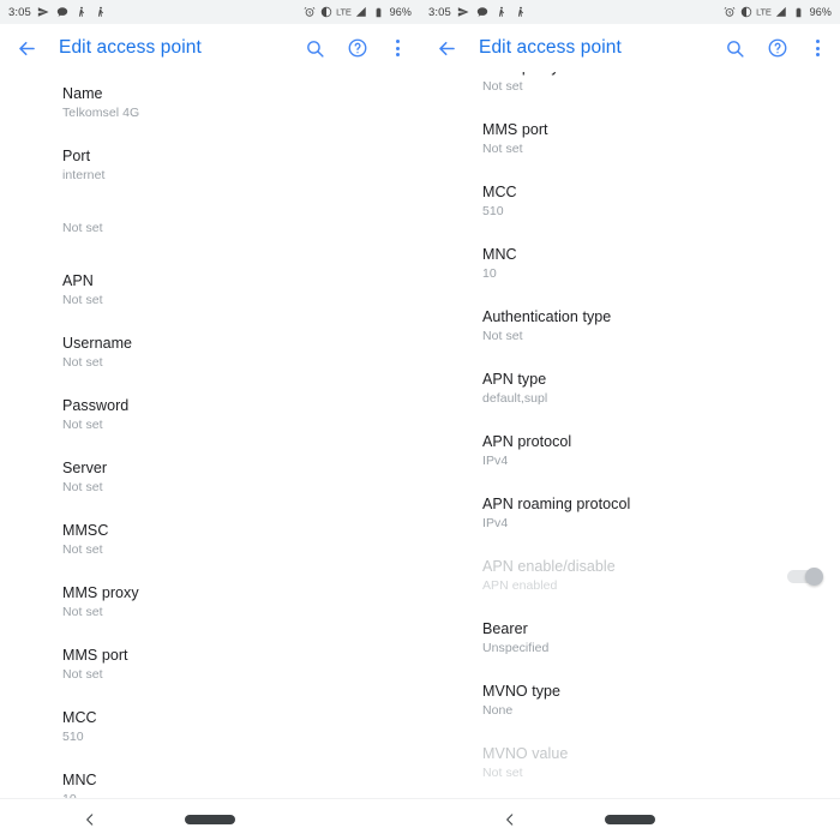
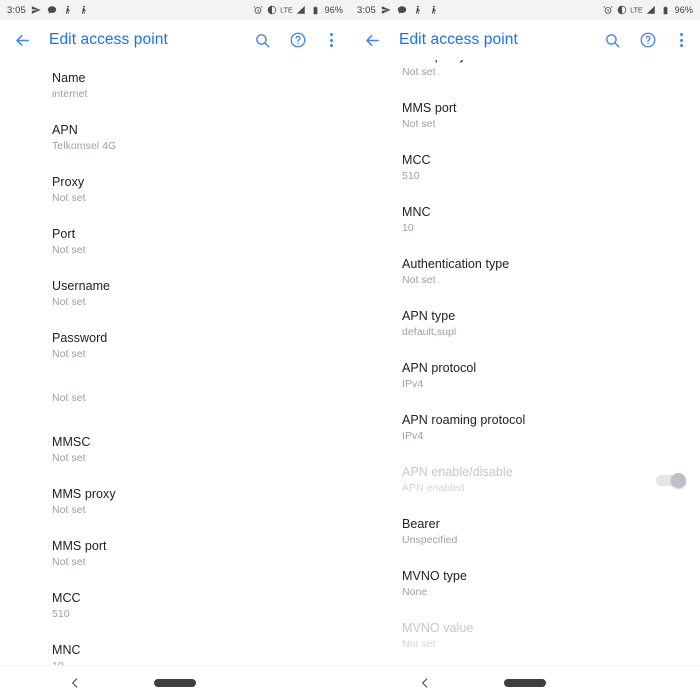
  3:05
  LTE
  96%
  Edit access point
  Name
- Telkomsel 4G
+ internet
- Port
+ APN
- internet
+ Telkomsel 4G
+ Proxy
  Not set
- APN
+ Port
  Not set
  Username
  Not set
  Password
  Not set
- Server
  Not set
  MMSC
  Not set
  MMS proxy
  Not set
  MMS port
  Not set
  MCC
  510
  MNC
  3:05
  LTE
  96%
  Edit access point
  Not set
  MMS port
  Not set
  MCC
  510
  MNC
  10
  Authentication type
  Not set
  APN type
  default,supl
  APN protocol
  IPv4
  APN roaming protocol
  IPv4
  APN enable/disable
  APN enabled
  Bearer
  Unspecified
  MVNO type
  None
  MVNO value
  Not set
